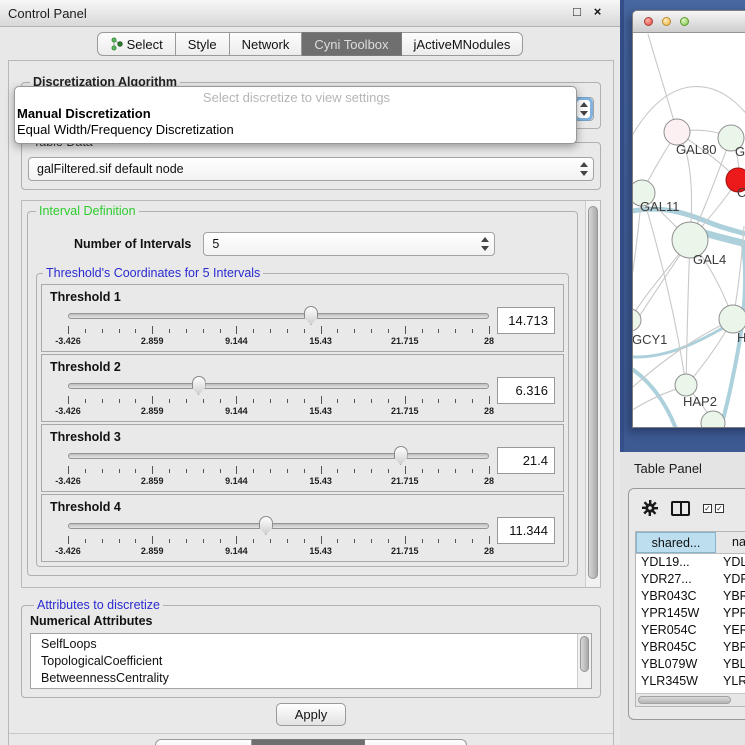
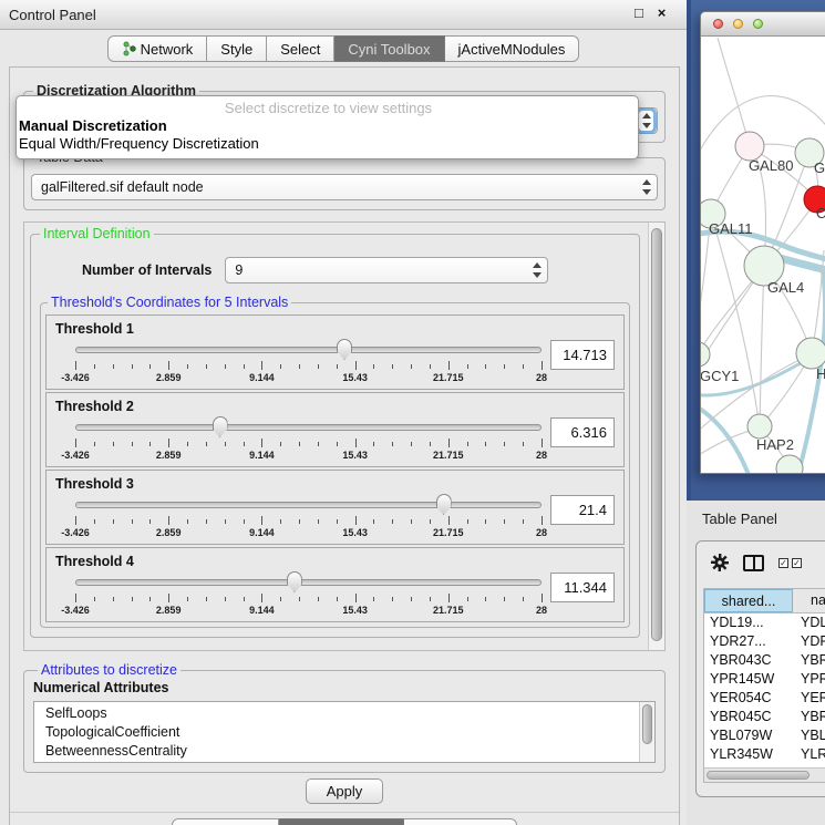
  Control Panel
  □ ×
- Select
+ Network
  Style
- Network
+ Select
  Cyni Toolbox
  jActiveMNodules
  Discretization Algorithm
  galFiltered.sif default node
  Interval Definition
  Number of Intervals
- 5
+ 9
  Threshold's Coordinates for 5 Intervals
  Threshold 1
  -3.426
  2.859
  9.144
  15.43
  21.715
  28
  14.713
  Threshold 2
  -3.426
  2.859
  9.144
  15.43
  21.715
  28
  6.316
  Threshold 3
  -3.426
  2.859
  9.144
  15.43
  21.715
  28
  21.4
  Threshold 4
  -3.426
  2.859
  9.144
  15.43
  21.715
  28
  11.344
  Attributes to discretize
  Numerical Attributes
  SelfLoops
  TopologicalCoefficient
  BetweennessCentrality
  Apply
  Select discretize to view settings
  Manual Discretization
  Equal Width/Frequency Discretization
  GAL80
  GAL11
  GAL4
  C
  GCY1
  H
  HAP2
  Table Panel
  shared...
  na
  YDL19...
  YDL
  YDR27...
  YBR043C
  YBR
  YPR145W
  YPR
  YER054C
  YER
  YBR045C
  YBR
  YBL079W
  YBL
  YLR345W
  YLR
